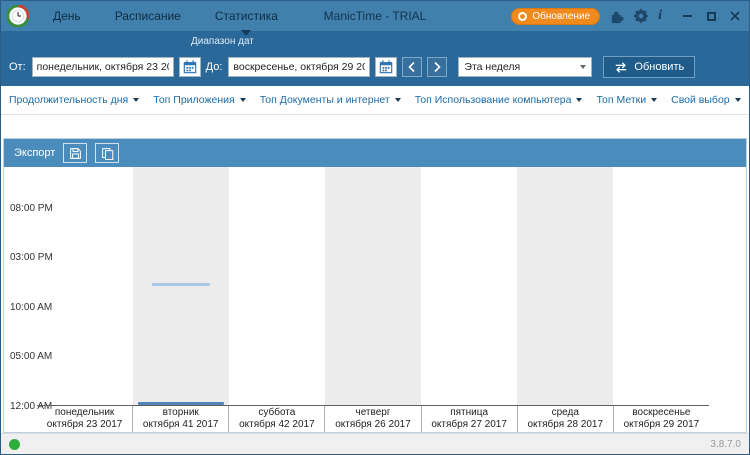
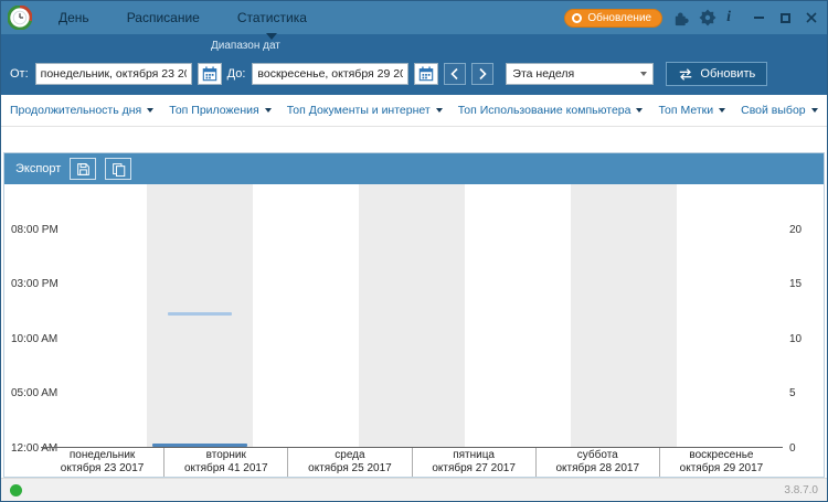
  День
  Расписание
  Статистика
- ManicTime - TRIAL
  Обновление
  i
  Диапазон дат
  От:
  понедельник, октября 23 2
  До:
  воскресенье, октября 29 20
  Эта неделя
  Обновить
  Продолжительность дня
  Топ Приложения
  Топ Документы и интернет
  Топ Использование компьютера
  Топ Метки
  Свой выбор
  Экспорт
  12:00 AM
  05:00 AM
  10:00 AM
  03:00 PM
  08:00 PM
+ 0
+ 5
+ 10
+ 15
+ 20
  понедельник
  октября 23 2017
  вторник
  октября 41 2017
- суббота
+ среда
- октября 42 2017
+ октября 25 2017
- четверг
- октября 26 2017
  пятница
  октября 27 2017
- среда
+ суббота
  октября 28 2017
  воскресенье
  октября 29 2017
  3.8.7.0
